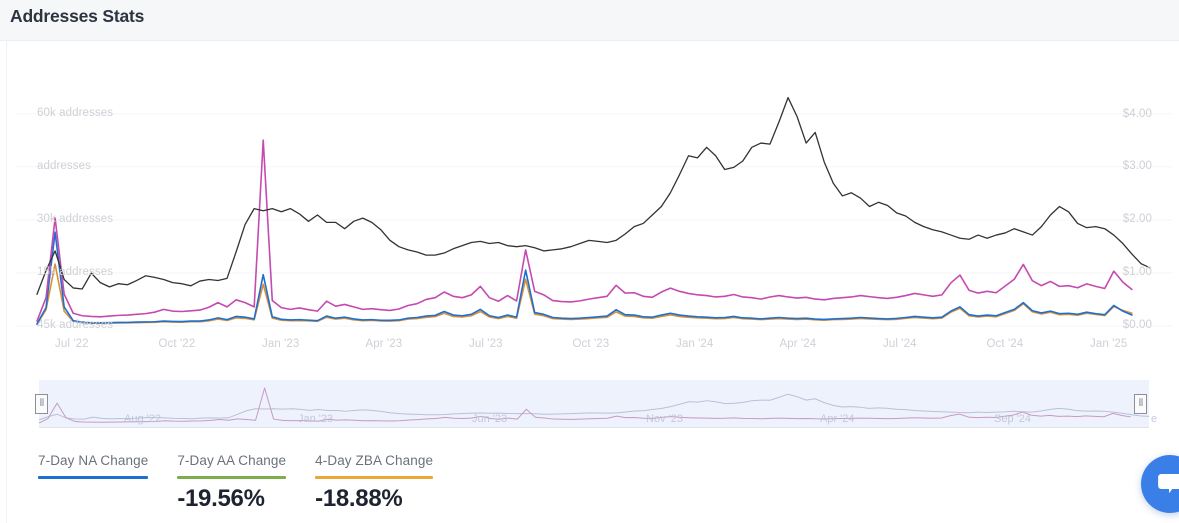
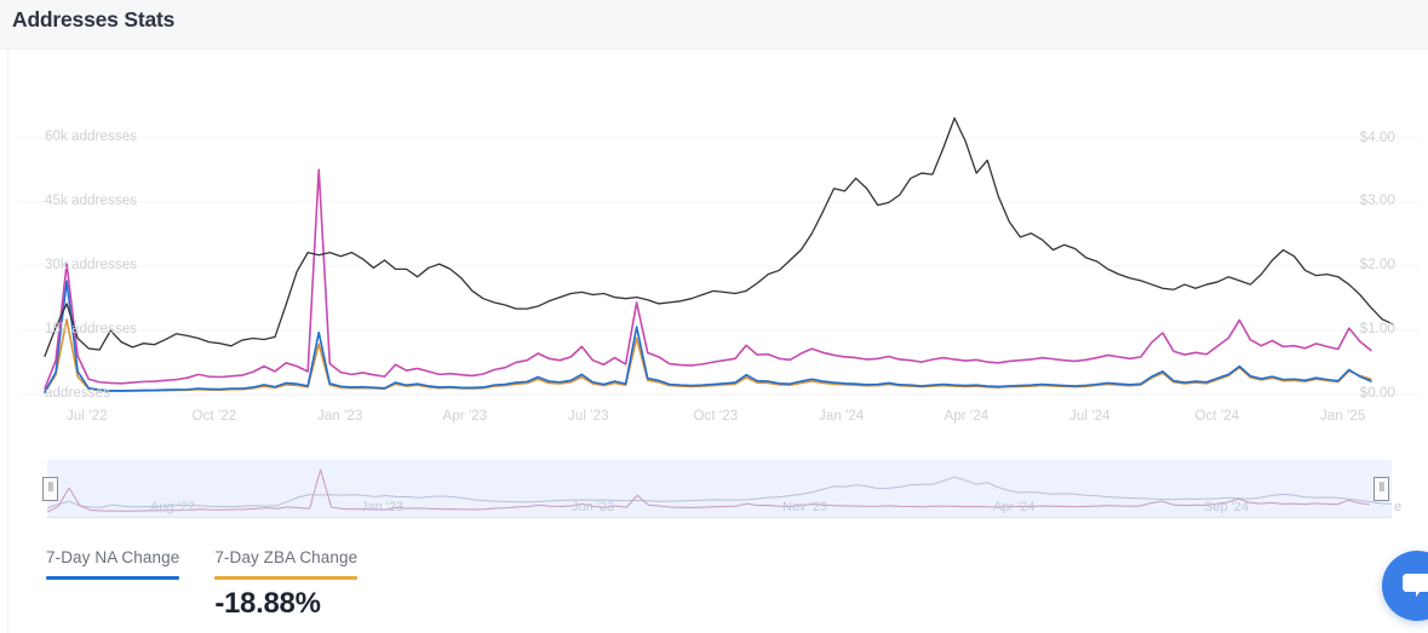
  Addresses Stats
- 45k addresses
+ addresses
  15k addresses
  30k addresses
- addresses
+ 45k addresses
  60k addresses
  $0.00
  $1.00
  $2.00
  $3.00
  $4.00
  Jul '22
  Oct '22
  Jan '23
  Apr '23
  Jul '23
  Oct '23
  Jan '24
  Apr '24
  Jul '24
  Oct '24
  Jan '25
  Aug '22
  Jan '23
  Jun '23
  Nov '23
  Apr '24
  Sep '24
  e
  ⦀
  ⦀
  7-Day NA Change
- 7-Day AA Change
- -19.56%
- 4-Day ZBA Change
+ 7-Day ZBA Change
  -18.88%
